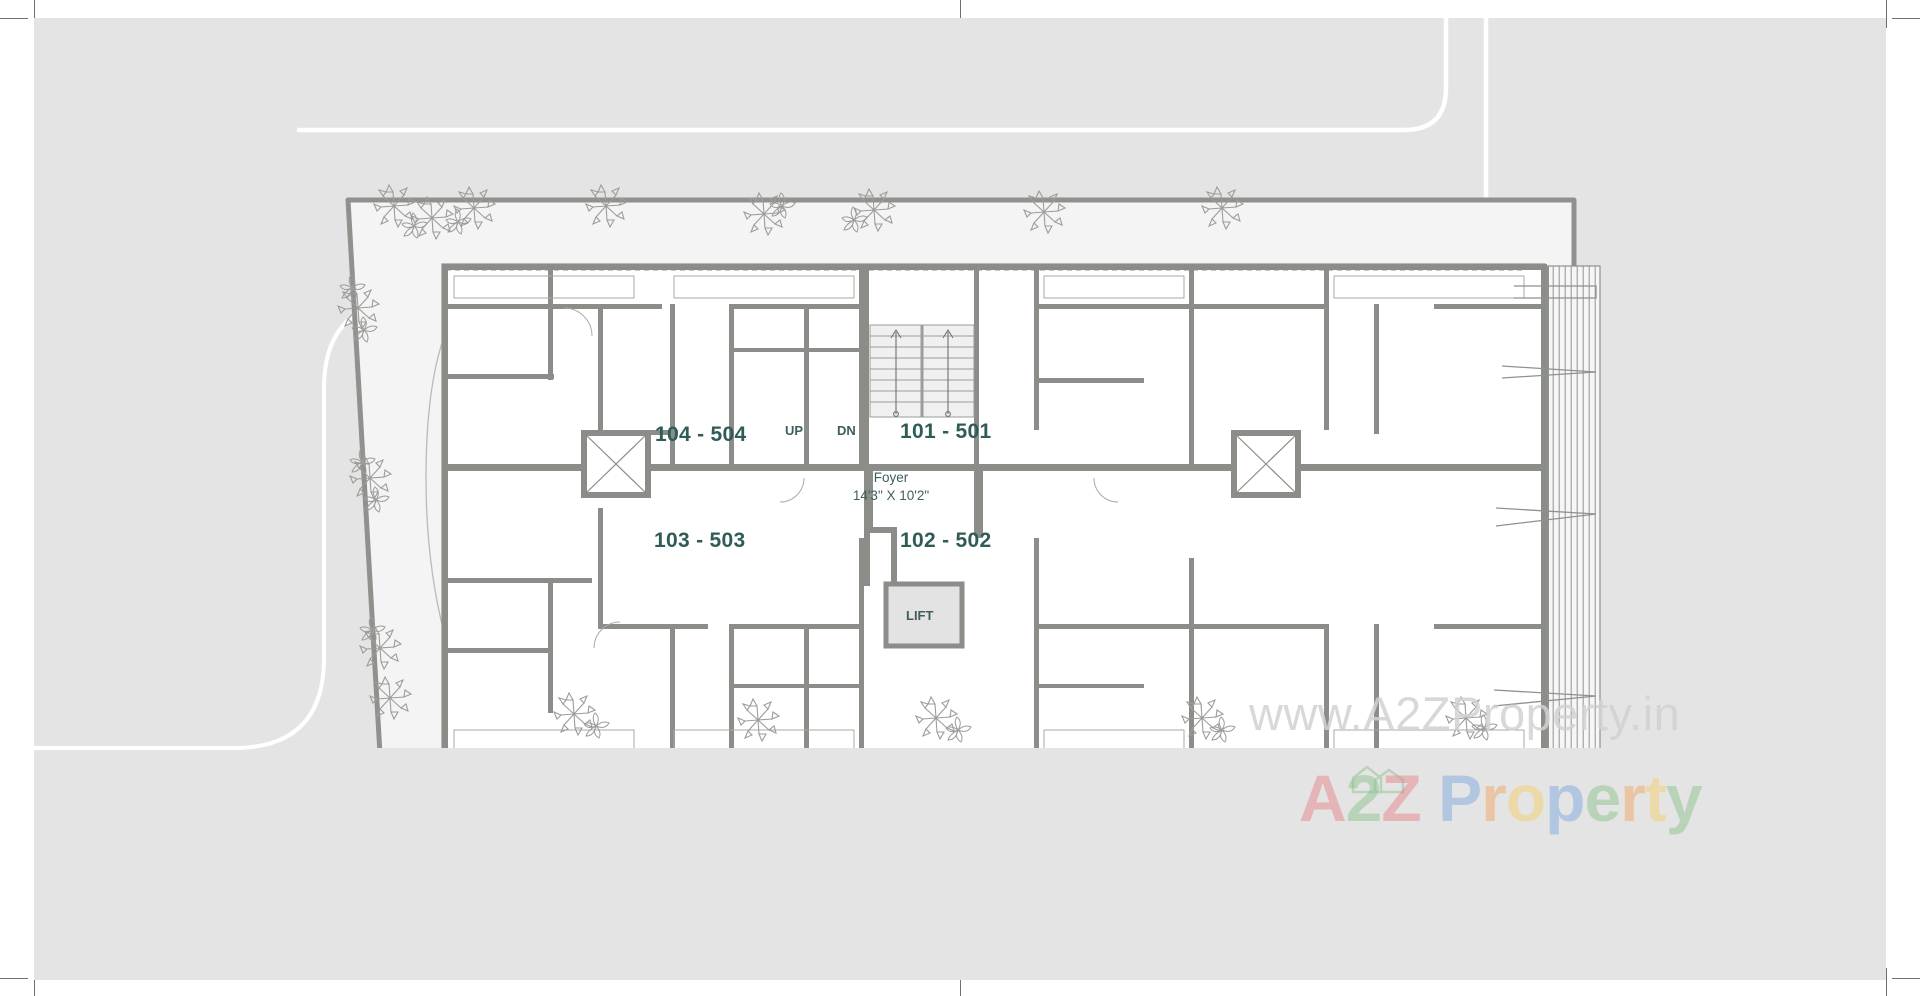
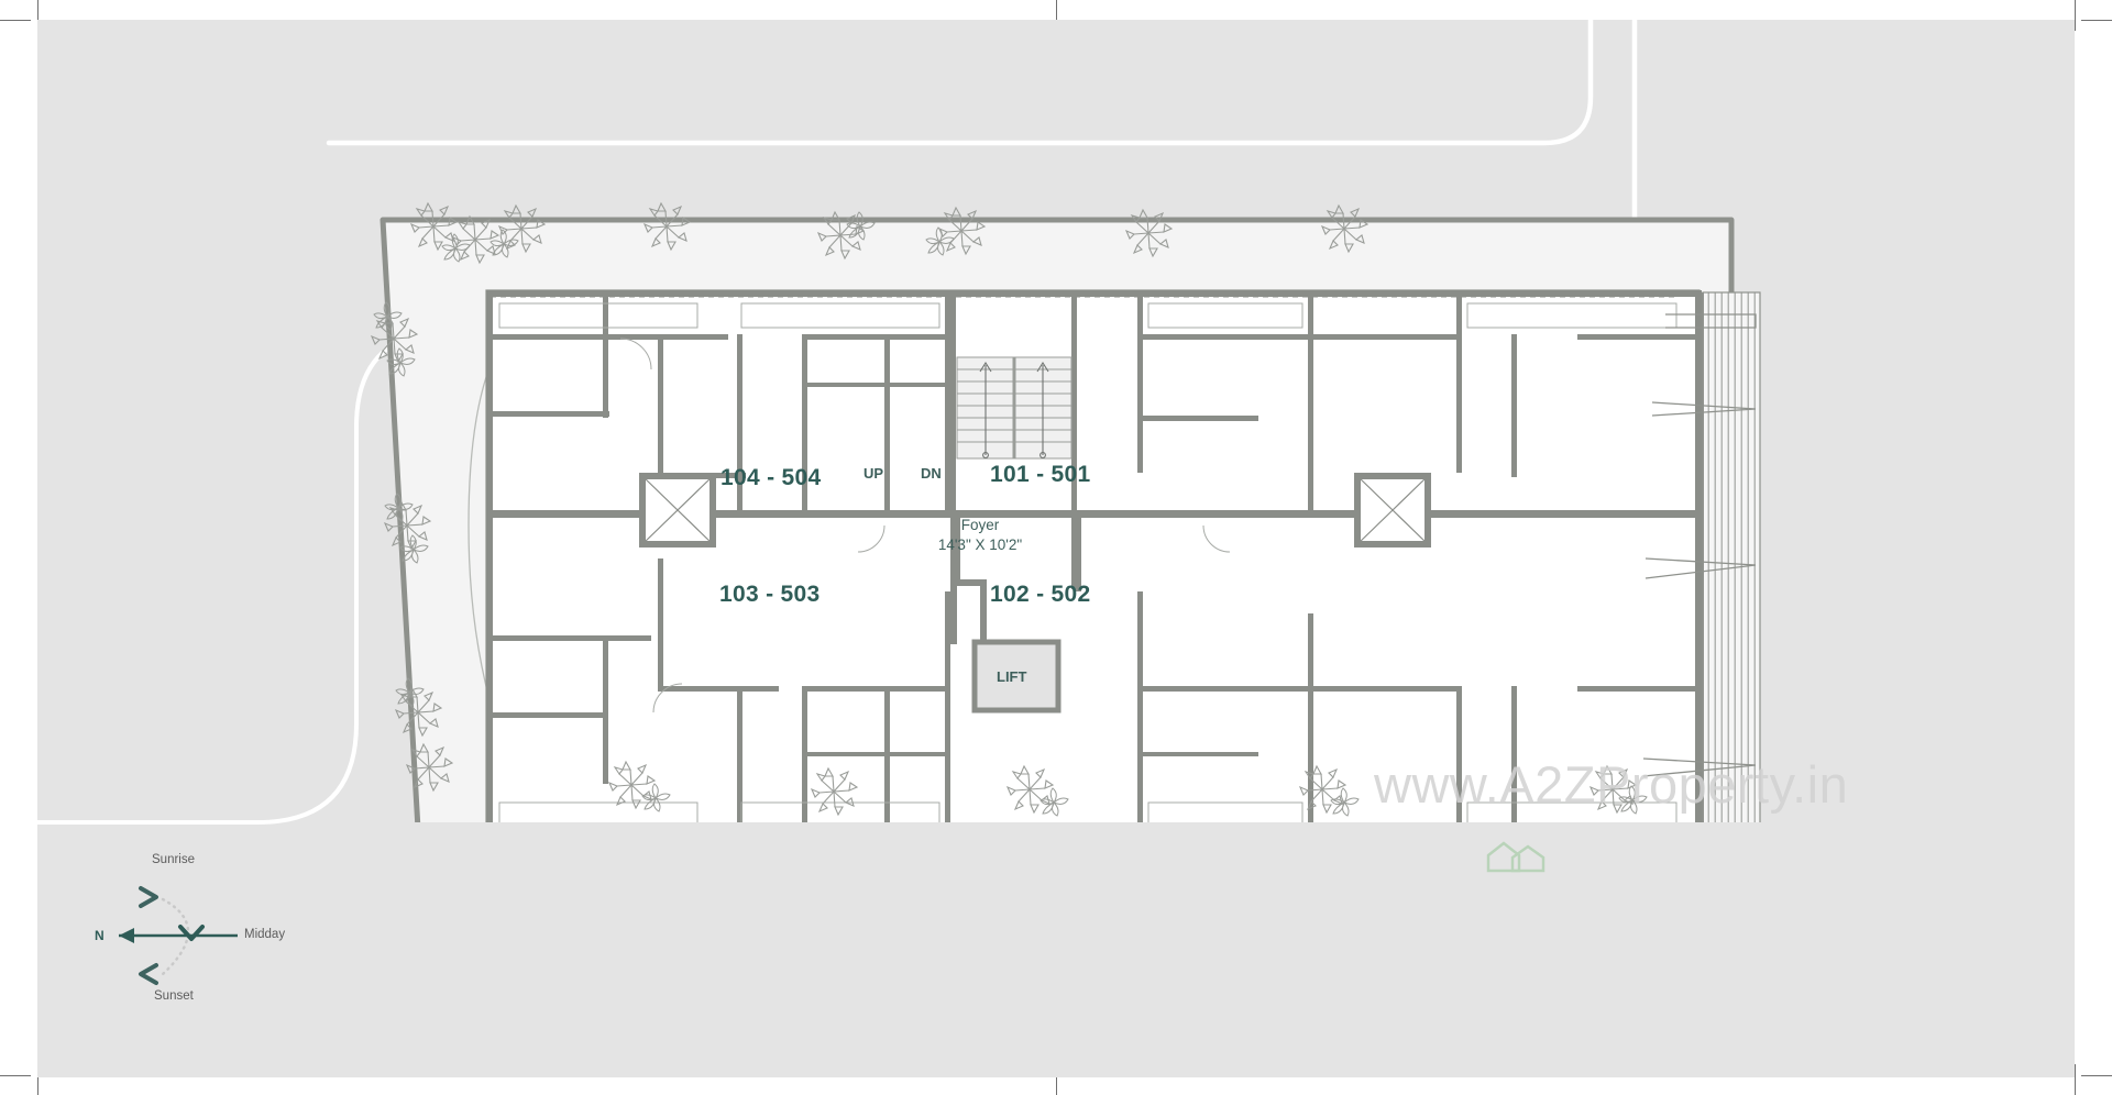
  104 - 504
  101 - 501
  103 - 503
  102 - 502
  UP
  DN
  Foyer
  14'3" X 10'2"
  LIFT
+ Sunrise
+ Midday
+ Sunset
+ N
  www.A2ZProperty.in
- A2Z Property
